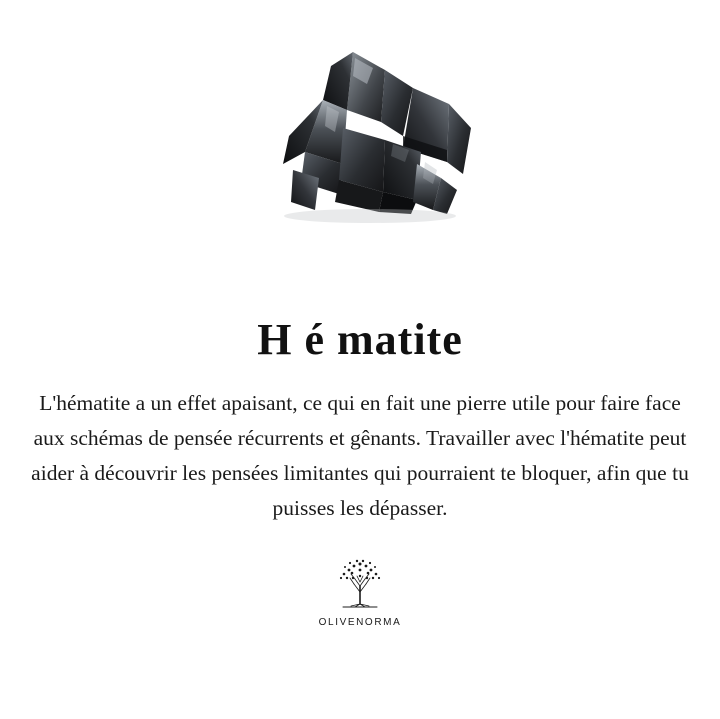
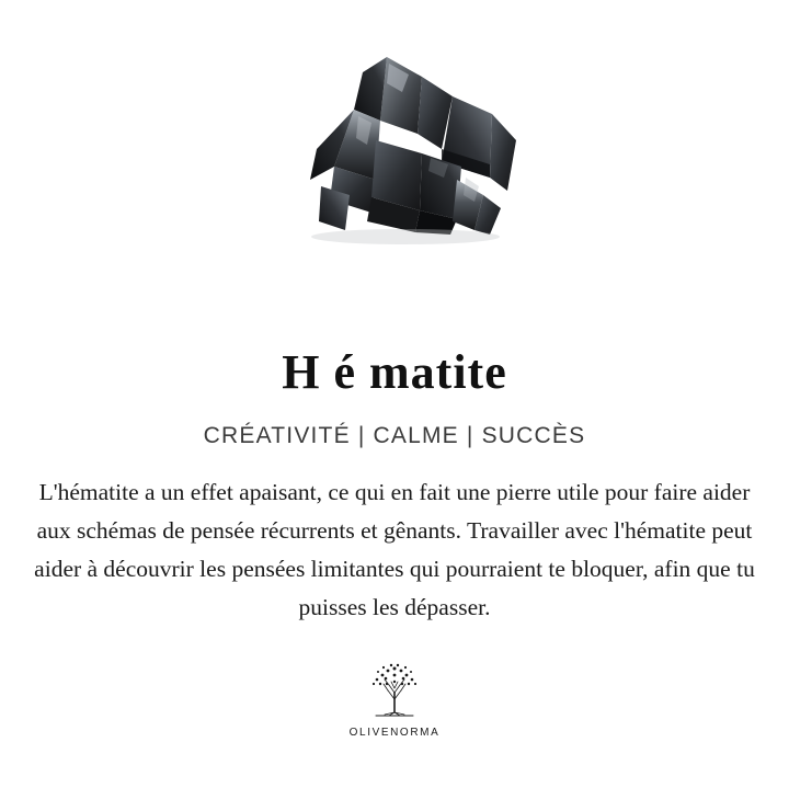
  H é matite
+ CRÉATIVITÉ | CALME | SUCCÈS
- L'hématite a un effet apaisant, ce qui en fait une pierre utile pour faire face aux schémas de pensée récurrents et gênants. Travailler avec l'hématite peut aider à découvrir les pensées limitantes qui pourraient te bloquer, afin que tu puisses les dépasser.
+ L'hématite a un effet apaisant, ce qui en fait une pierre utile pour faire aider aux schémas de pensée récurrents et gênants. Travailler avec l'hématite peut aider à découvrir les pensées limitantes qui pourraient te bloquer, afin que tu puisses les dépasser.
  OLIVENORMA
